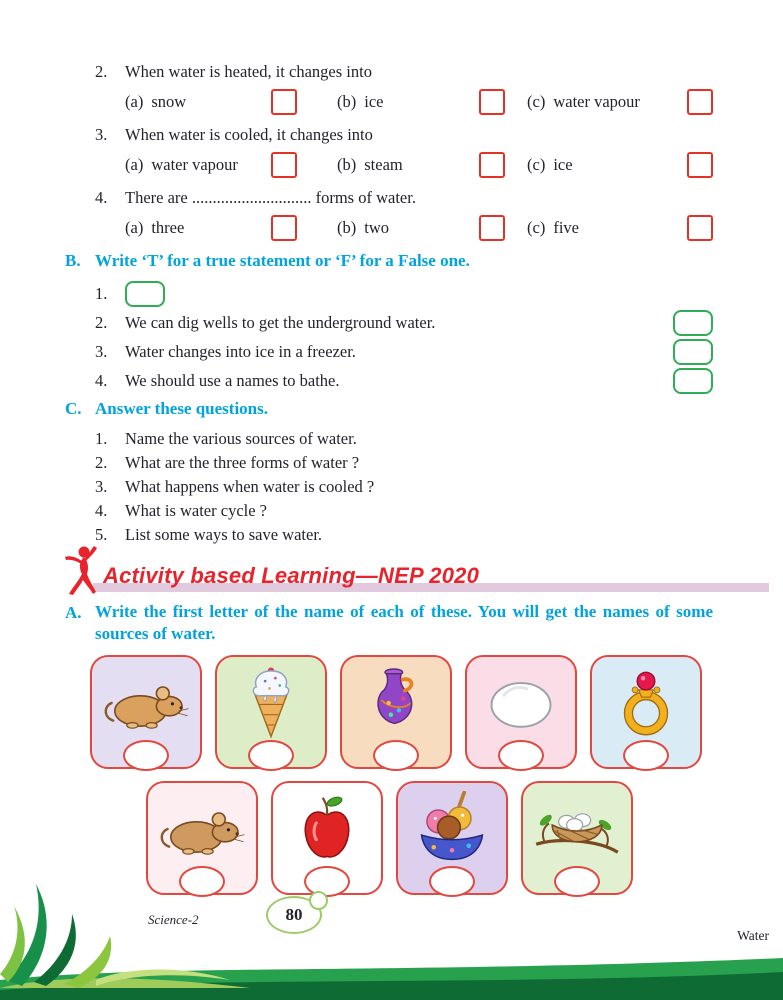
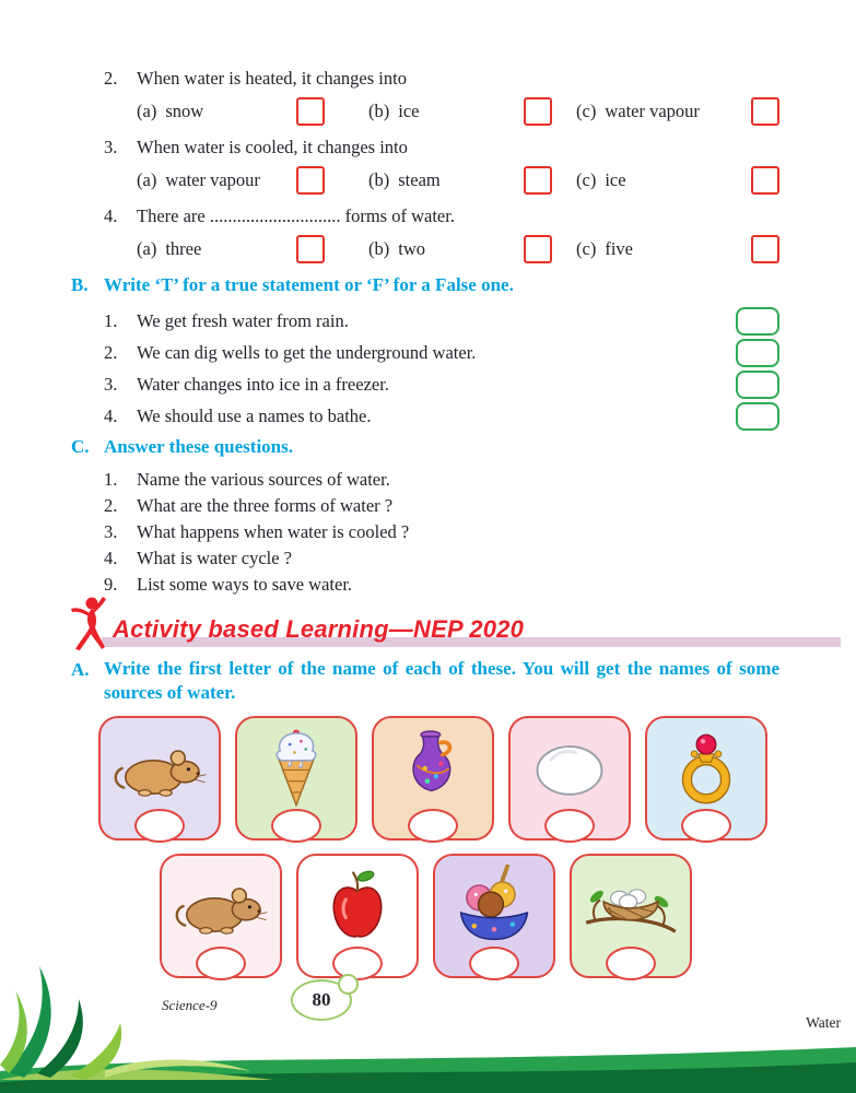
  2.
  When water is heated, it changes into
  (a) snow
  (b) ice
  (c) water vapour
  3.
  When water is cooled, it changes into
  (a) water vapour
  (b) steam
  (c) ice
  4.
  There are ............................. forms of water.
  (a) three
  (b) two
  (c) five
  B.
  Write ‘T’ for a true statement or ‘F’ for a False one.
  1.
+ We get fresh water from rain.
  2.
  We can dig wells to get the underground water.
  3.
  Water changes into ice in a freezer.
  4.
  We should use a names to bathe.
  C.
  Answer these questions.
  1.
  Name the various sources of water.
  2.
  What are the three forms of water ?
  3.
  What happens when water is cooled ?
  4.
  What is water cycle ?
- 5.
+ 9.
  List some ways to save water.
  Activity based Learning—NEP 2020
  A.
  Write the first letter of the name of each of these. You will get the names of some sources of water.
- Science-2
+ Science-9
  80
  Water
